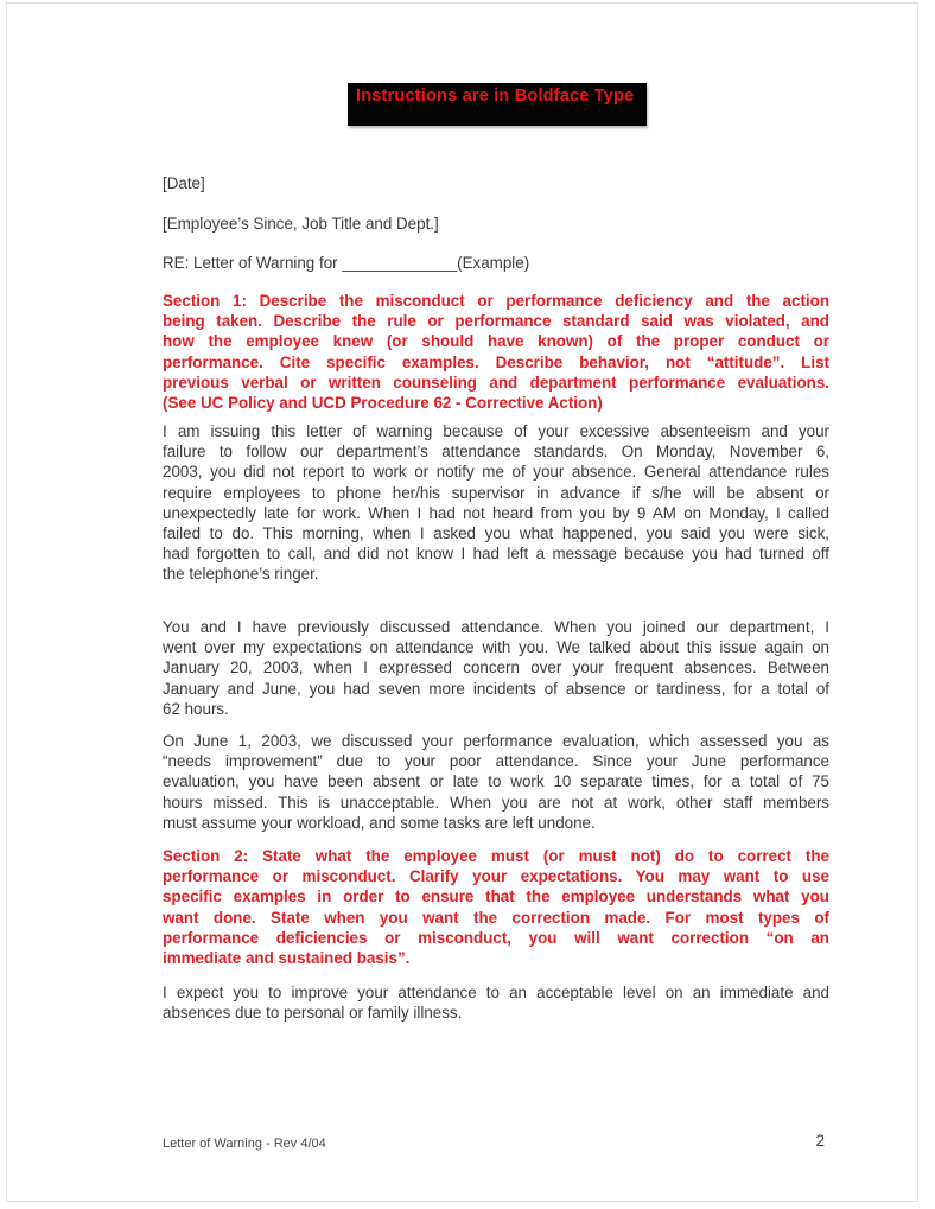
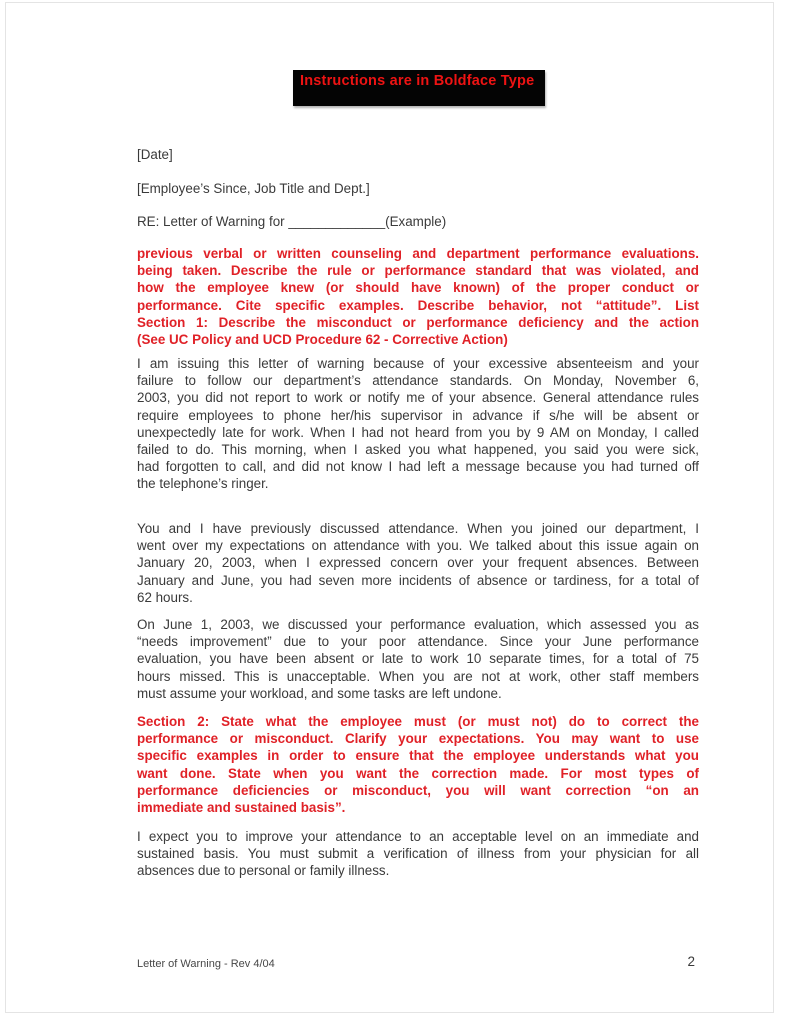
  Instructions are in Boldface Type
  [Date]
  [Employee’s Since, Job Title and Dept.]
  RE: Letter of Warning for _____________(Example)
- Section 1: Describe the misconduct or performance deficiency and the action
+ previous verbal or written counseling and department performance evaluations.
- being taken. Describe the rule or performance standard said was violated, and
+ being taken. Describe the rule or performance standard that was violated, and
  how the employee knew (or should have known) of the proper conduct or
  performance. Cite specific examples. Describe behavior, not “attitude”. List
- previous verbal or written counseling and department performance evaluations.
+ Section 1: Describe the misconduct or performance deficiency and the action
  (See UC Policy and UCD Procedure 62 - Corrective Action)
  I am issuing this letter of warning because of your excessive absenteeism and your
  failure to follow our department’s attendance standards. On Monday, November 6,
  2003, you did not report to work or notify me of your absence. General attendance rules
  require employees to phone her/his supervisor in advance if s/he will be absent or
  unexpectedly late for work. When I had not heard from you by 9 AM on Monday, I called
  failed to do. This morning, when I asked you what happened, you said you were sick,
  had forgotten to call, and did not know I had left a message because you had turned off
  the telephone’s ringer.
  You and I have previously discussed attendance. When you joined our department, I
  went over my expectations on attendance with you. We talked about this issue again on
  January 20, 2003, when I expressed concern over your frequent absences. Between
  January and June, you had seven more incidents of absence or tardiness, for a total of
  62 hours.
  On June 1, 2003, we discussed your performance evaluation, which assessed you as
  “needs improvement” due to your poor attendance. Since your June performance
  evaluation, you have been absent or late to work 10 separate times, for a total of 75
  hours missed. This is unacceptable. When you are not at work, other staff members
  must assume your workload, and some tasks are left undone.
  Section 2: State what the employee must (or must not) do to correct the
  performance or misconduct. Clarify your expectations. You may want to use
  specific examples in order to ensure that the employee understands what you
  want done. State when you want the correction made. For most types of
  performance deficiencies or misconduct, you will want correction “on an
  immediate and sustained basis”.
  I expect you to improve your attendance to an acceptable level on an immediate and
+ sustained basis. You must submit a verification of illness from your physician for all
  absences due to personal or family illness.
  Letter of Warning - Rev 4/04
  2
